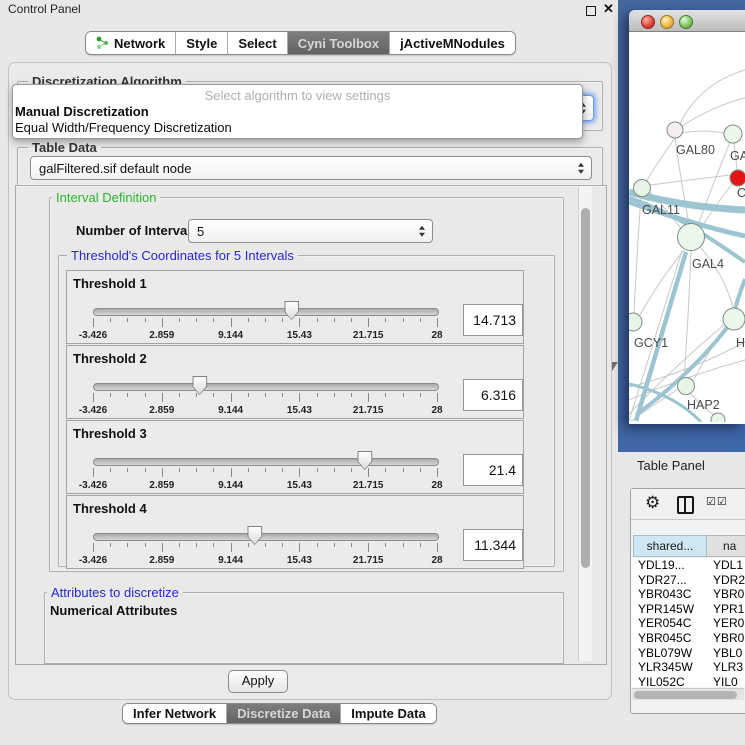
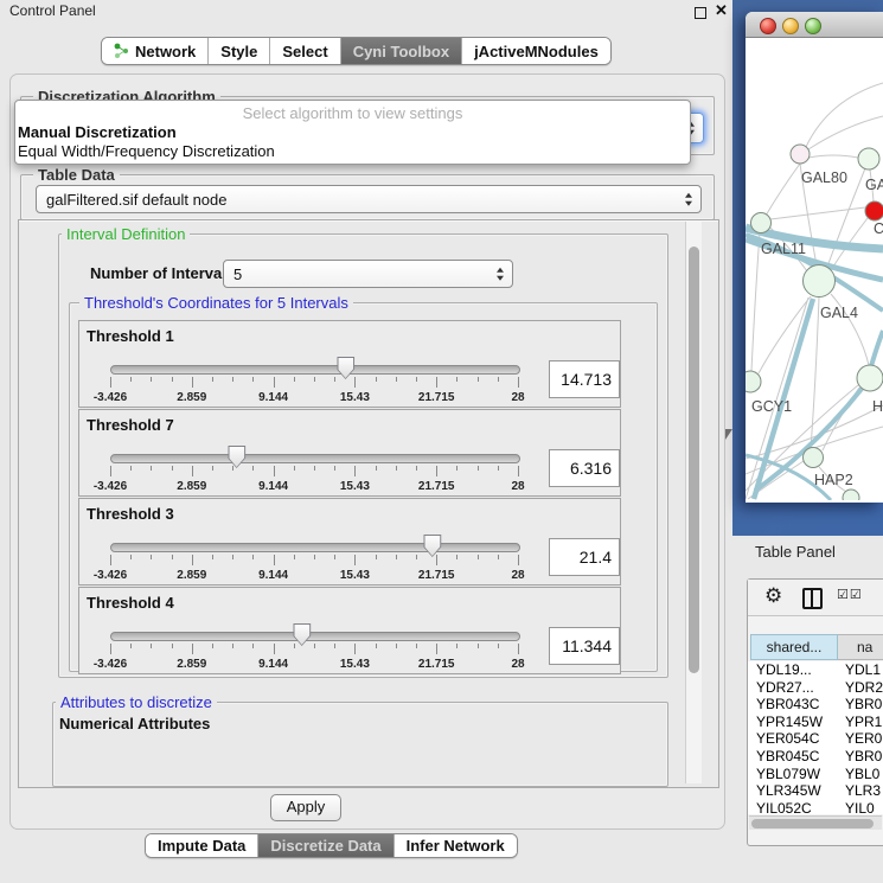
  Control Panel
  ✕
  Network
  Style
  Select
  Cyni Toolbox
  jActiveMNodules
  Discretization Algorithm
  Table Data
  galFiltered.sif default node
  Interval Definition
  Number of Interva
  5
  Threshold's Coordinates for 5 Intervals
  Threshold 1
  -3.426
  2.859
  9.144
  15.43
  21.715
  28
  14.713
- Threshold 2
+ Threshold 7
  -3.426
  2.859
  9.144
  15.43
  21.715
  28
  6.316
  Threshold 3
  -3.426
  2.859
  9.144
  15.43
  21.715
  28
  21.4
  Threshold 4
  -3.426
  2.859
  9.144
  15.43
  21.715
  28
  11.344
  Attributes to discretize
  Numerical Attributes
  Apply
  Select algorithm to view settings
  Manual Discretization
  Equal Width/Frequency Discretization
- Infer Network
+ Impute Data
  Discretize Data
- Impute Data
+ Infer Network
  GAL80
  GA
  GAL11
  C
  GAL4
  GCY1
  H
  HAP2
  Table Panel
  ⚙
  ☑☑
  shared...
  na
  YDL19...
  YDL1
  YDR27...
  YDR2
  YBR043C
  YBR0
  YPR145W
  YPR1
  YER054C
  YER0
  YBR045C
  YBR0
  YBL079W
  YBL0
  YLR345W
  YLR3
  YIL052C
  YIL0
